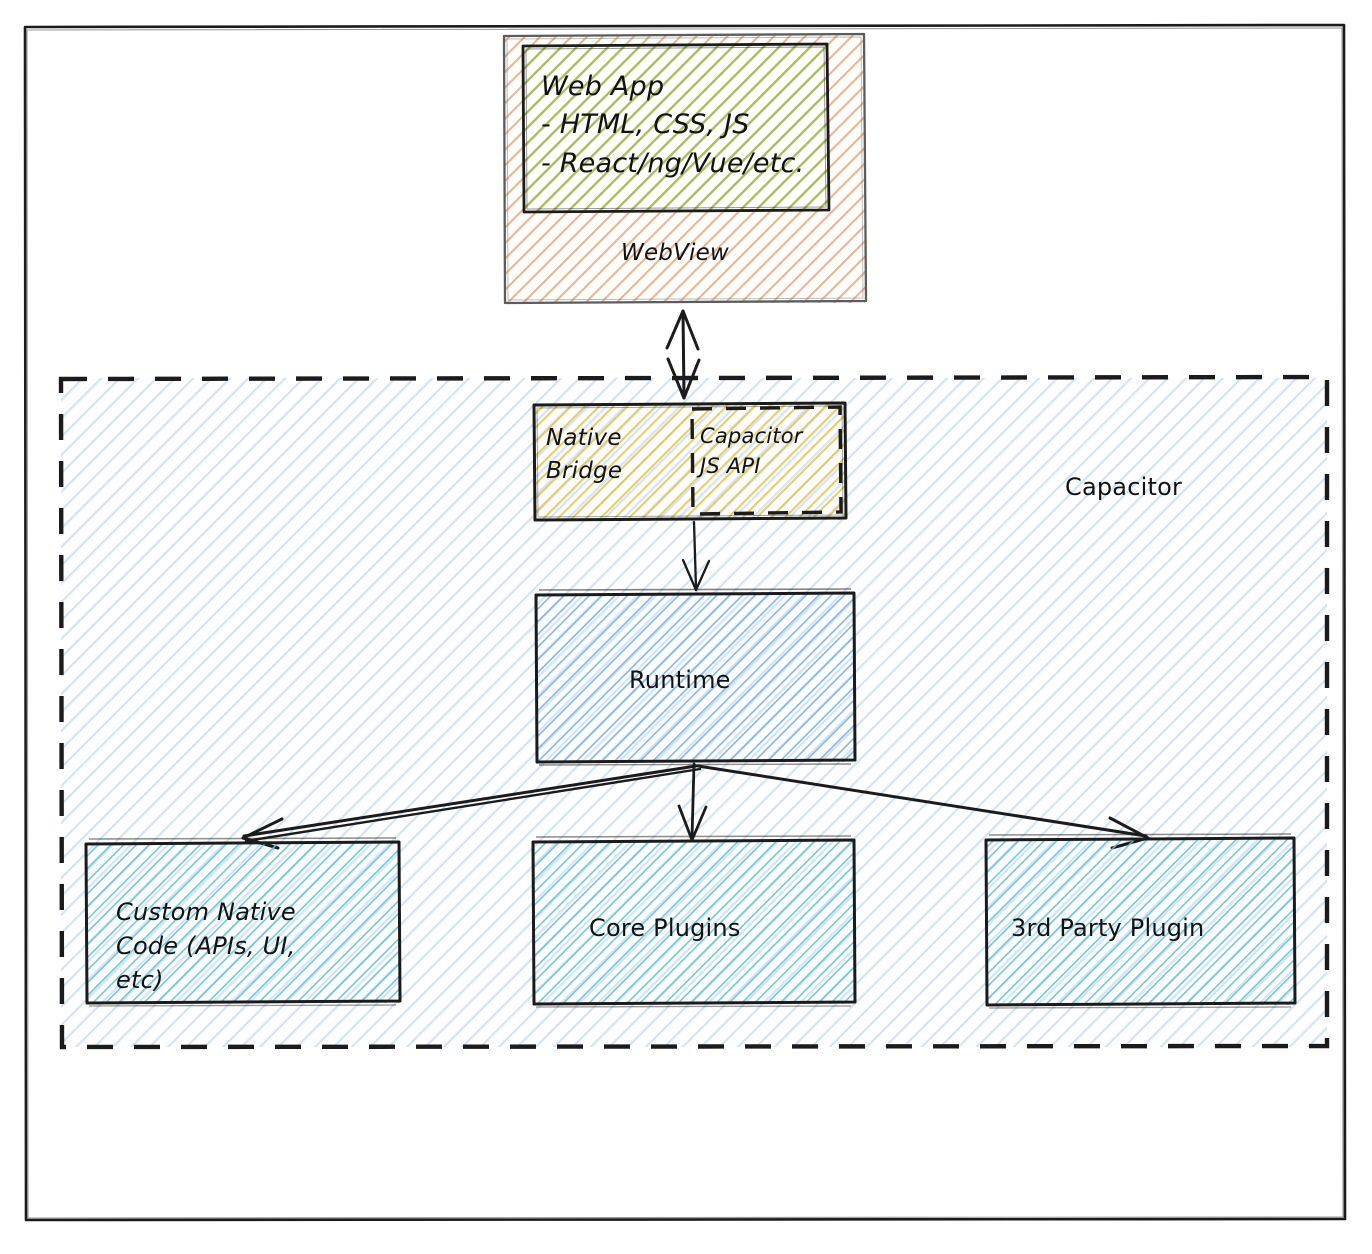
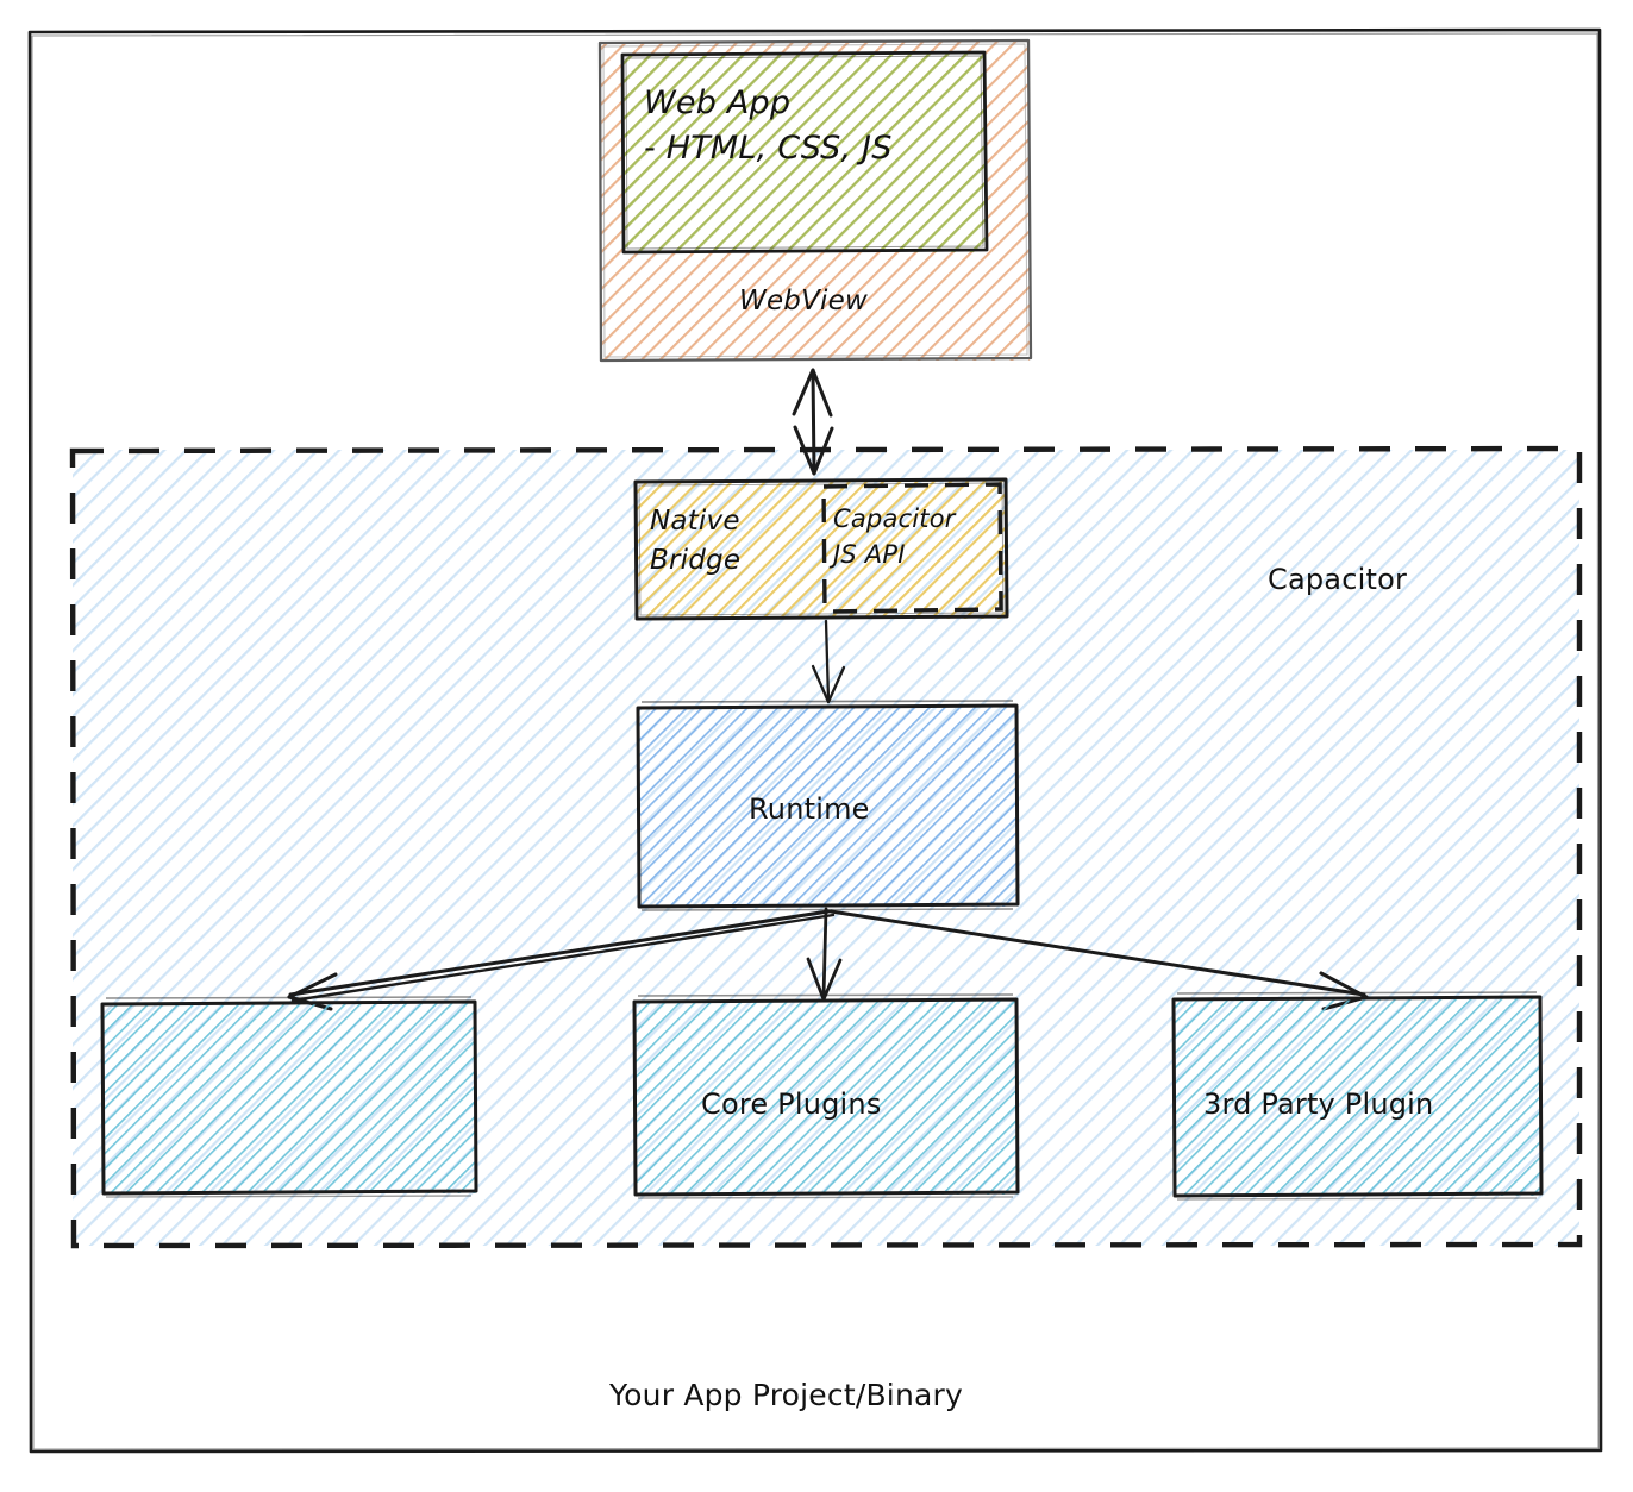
  Web App
  - HTML, CSS, JS
- - React/ng/Vue/etc.
  WebView
  Native
  Bridge
  Capacitor
  JS API
  Capacitor
  Runtime
- Custom Native
- Code (APIs, UI,
- etc)
  Core Plugins
  3rd Party Plugin
+ Your App Project/Binary
